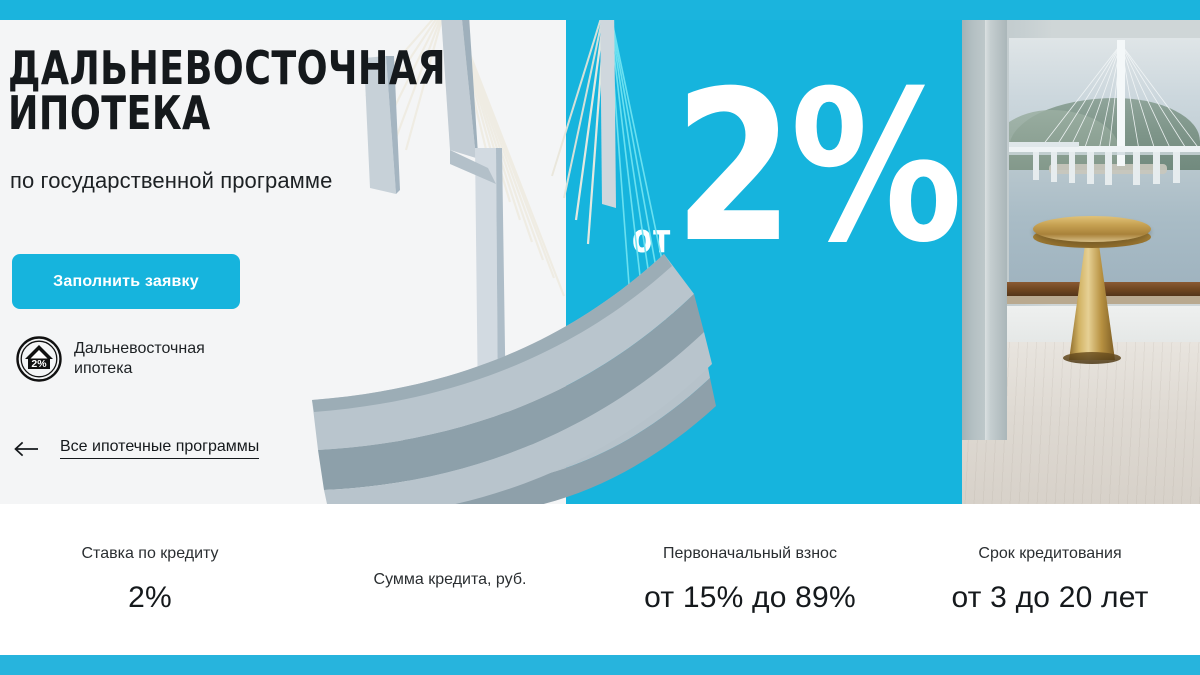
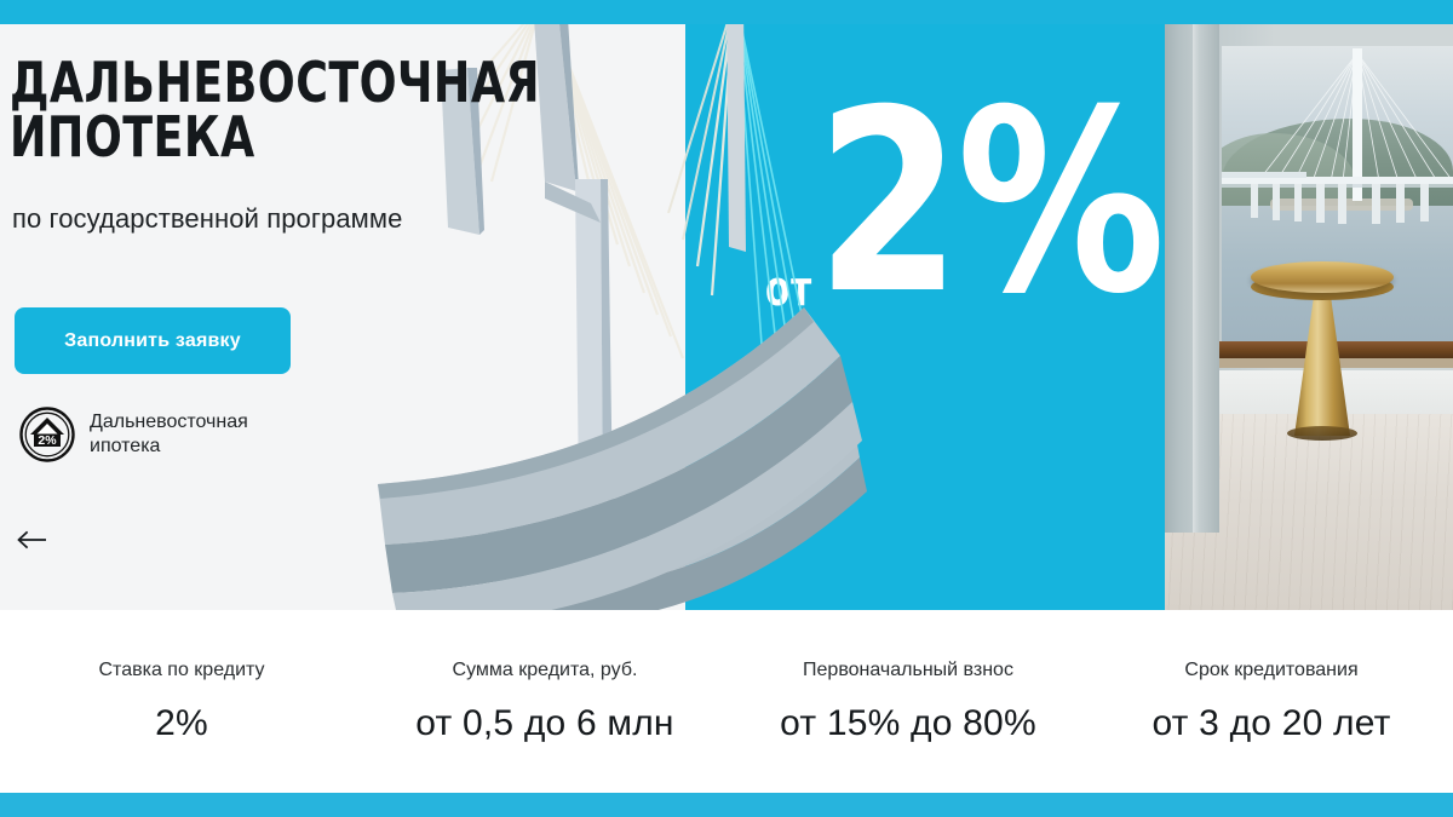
  от
  2%
  ДАЛЬНЕВОСТОЧНАЯ
  ИПОТЕКА
  по государственной программе
  Заполнить заявку
  2%
  Дальневосточная
  ипотека
- Все ипотечные программы
  Ставка по кредиту
  2%
  Сумма кредита, руб.
+ от 0,5 до 6 млн
  Первоначальный взнос
- от 15% до 89%
+ от 15% до 80%
  Срок кредитования
  от 3 до 20 лет
